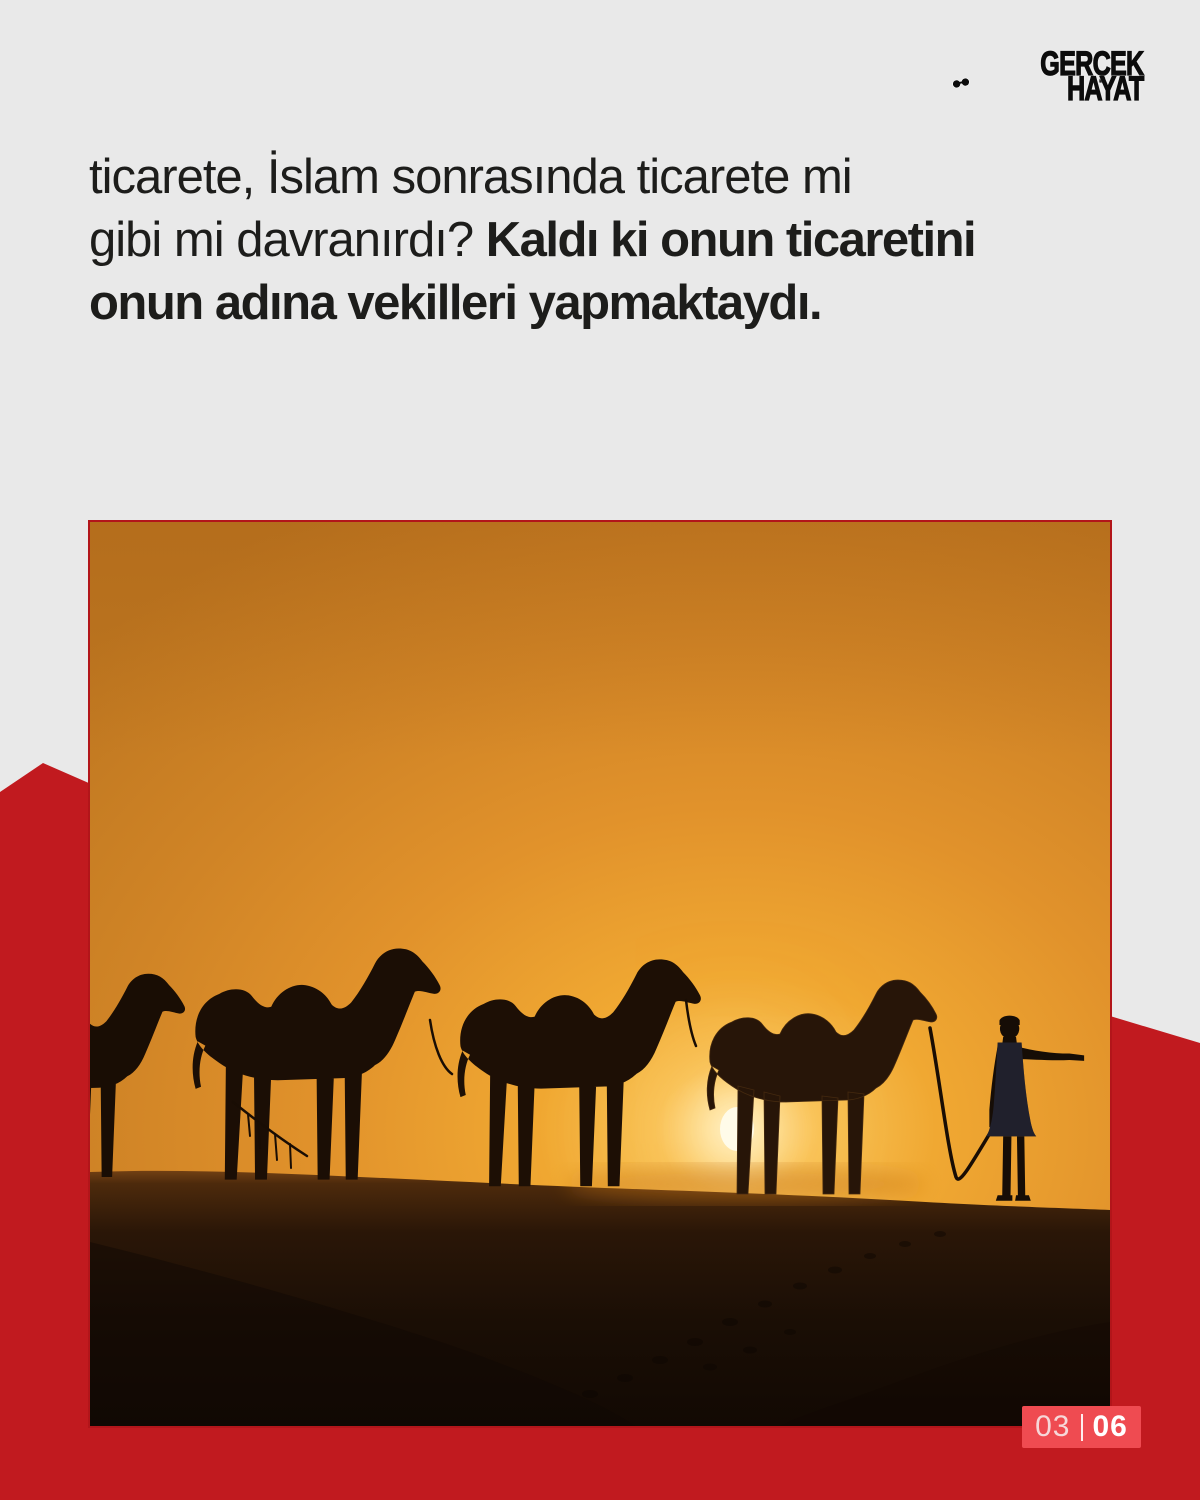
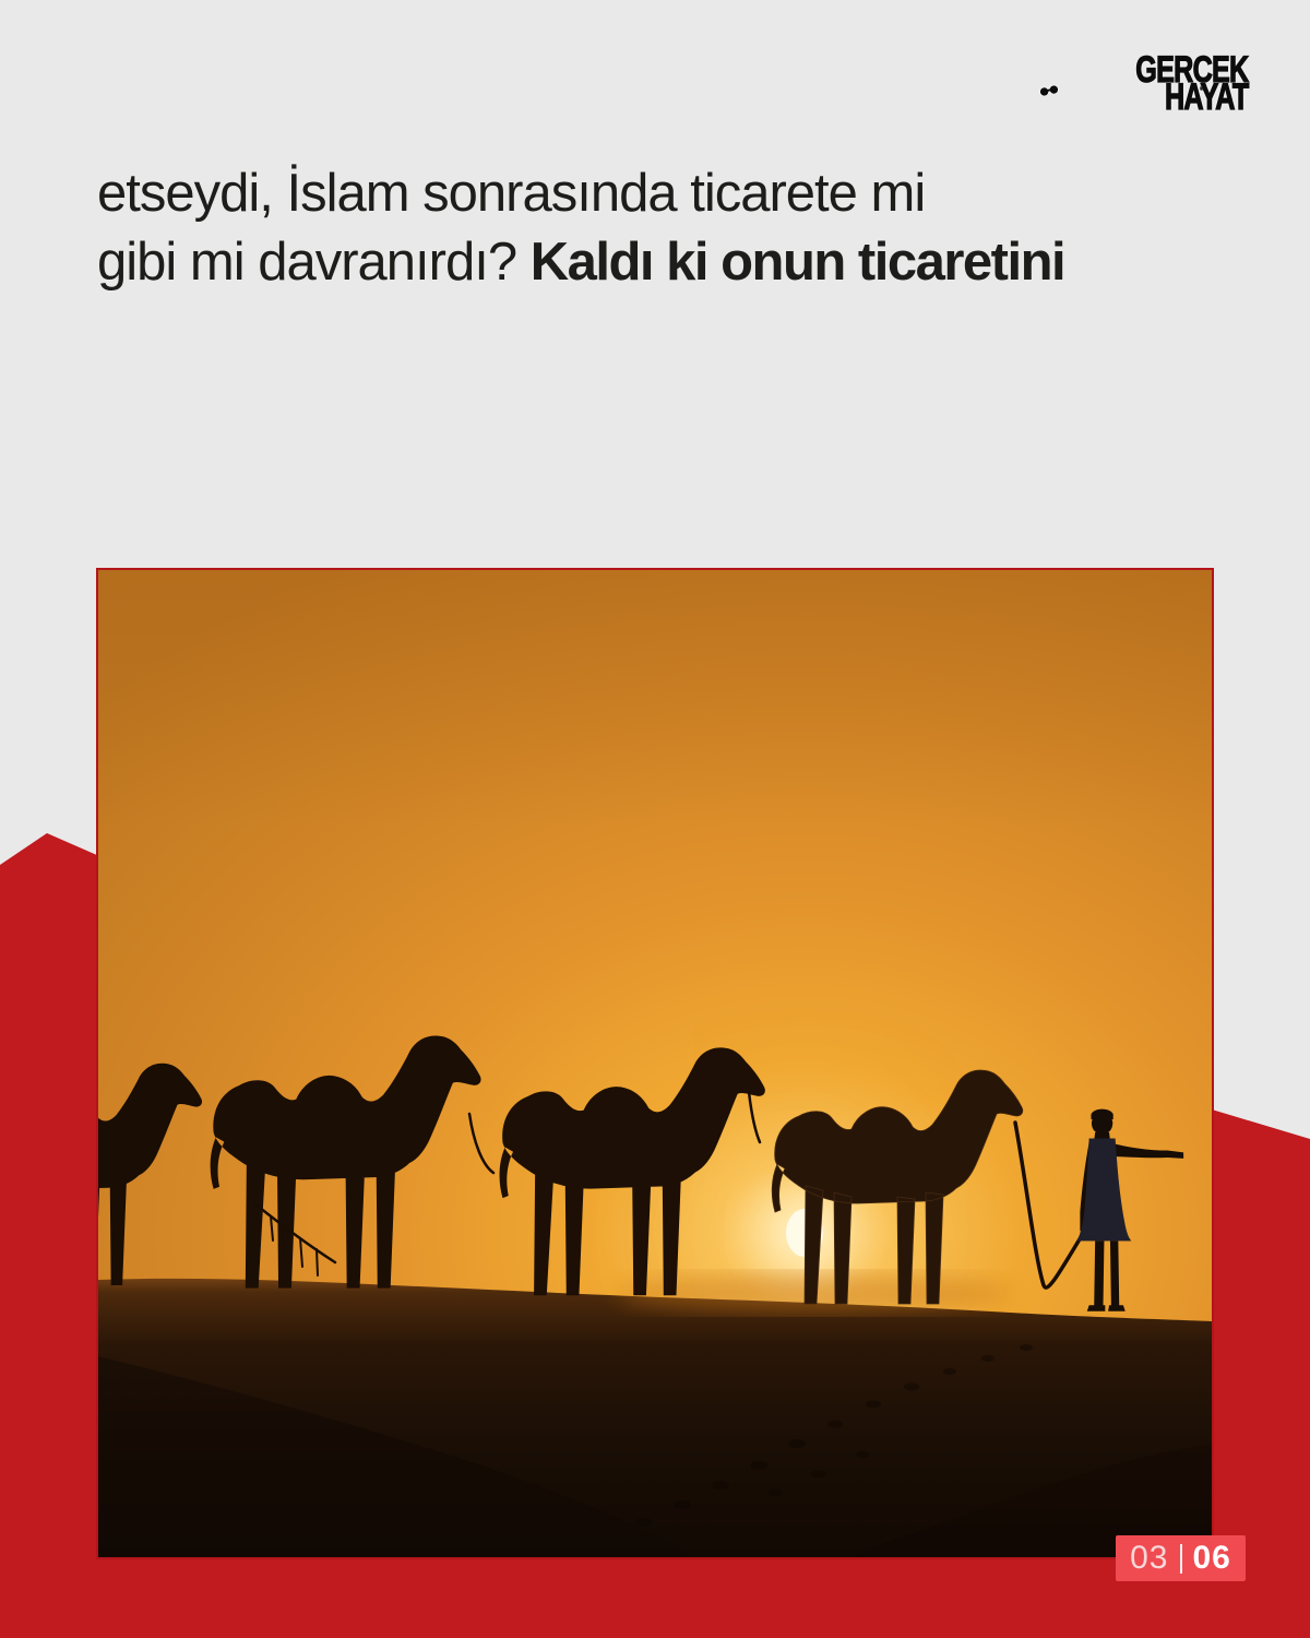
  GERÇEK
  HAYAT
- ticarete, İslam sonrasında ticarete mi
+ etseydi, İslam sonrasında ticarete mi
  gibi mi davranırdı? Kaldı ki onun ticaretini
- onun adına vekilleri yapmaktaydı.
  03
  06
